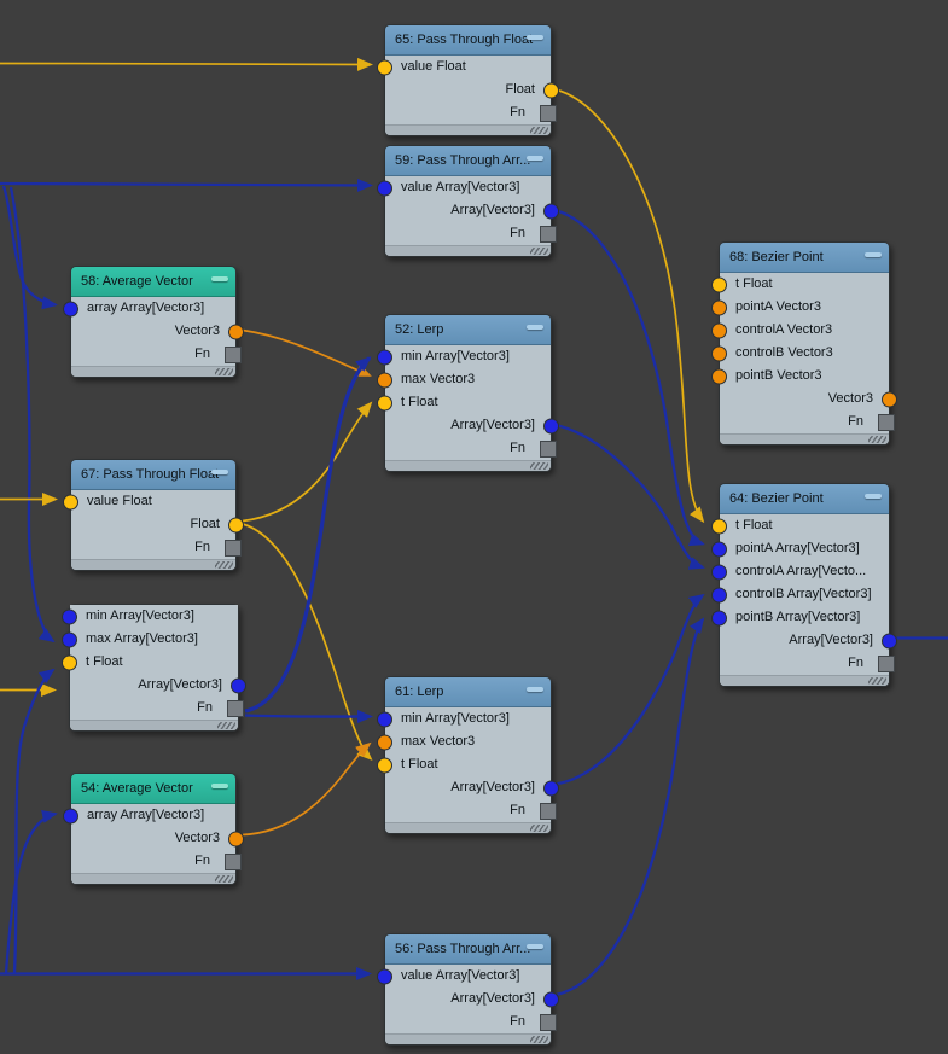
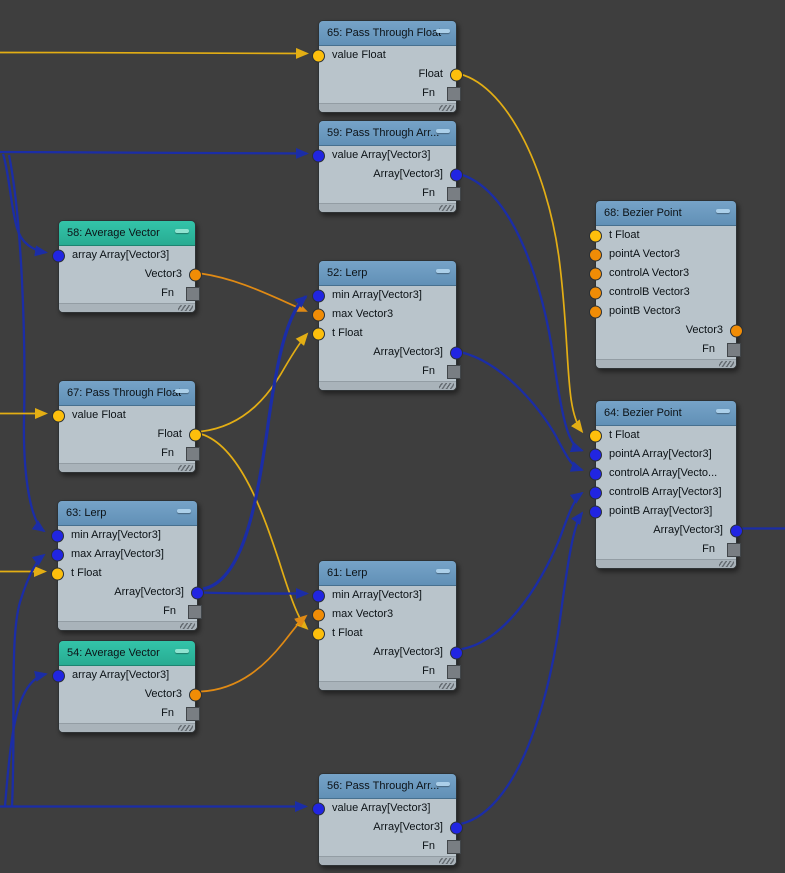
  65: Pass Through Float
  value Float
  Float
  Fn
  59: Pass Through Arr...
  value Array[Vector3]
  Array[Vector3]
  Fn
  58: Average Vector
  array Array[Vector3]
  Vector3
  Fn
  68: Bezier Point
  t Float
  pointA Vector3
  controlA Vector3
  controlB Vector3
  pointB Vector3
  Vector3
  Fn
  52: Lerp
  min Array[Vector3]
  max Vector3
  t Float
  Array[Vector3]
  Fn
  67: Pass Through Float
  value Float
  Float
  Fn
  64: Bezier Point
  t Float
  pointA Array[Vector3]
  controlA Array[Vecto...
  controlB Array[Vector3]
  pointB Array[Vector3]
  Array[Vector3]
  Fn
+ 63: Lerp
  min Array[Vector3]
  max Array[Vector3]
  t Float
  Array[Vector3]
  Fn
  61: Lerp
  min Array[Vector3]
  max Vector3
  t Float
  Array[Vector3]
  Fn
  54: Average Vector
  array Array[Vector3]
  Vector3
  Fn
  56: Pass Through Arr...
  value Array[Vector3]
  Array[Vector3]
  Fn
